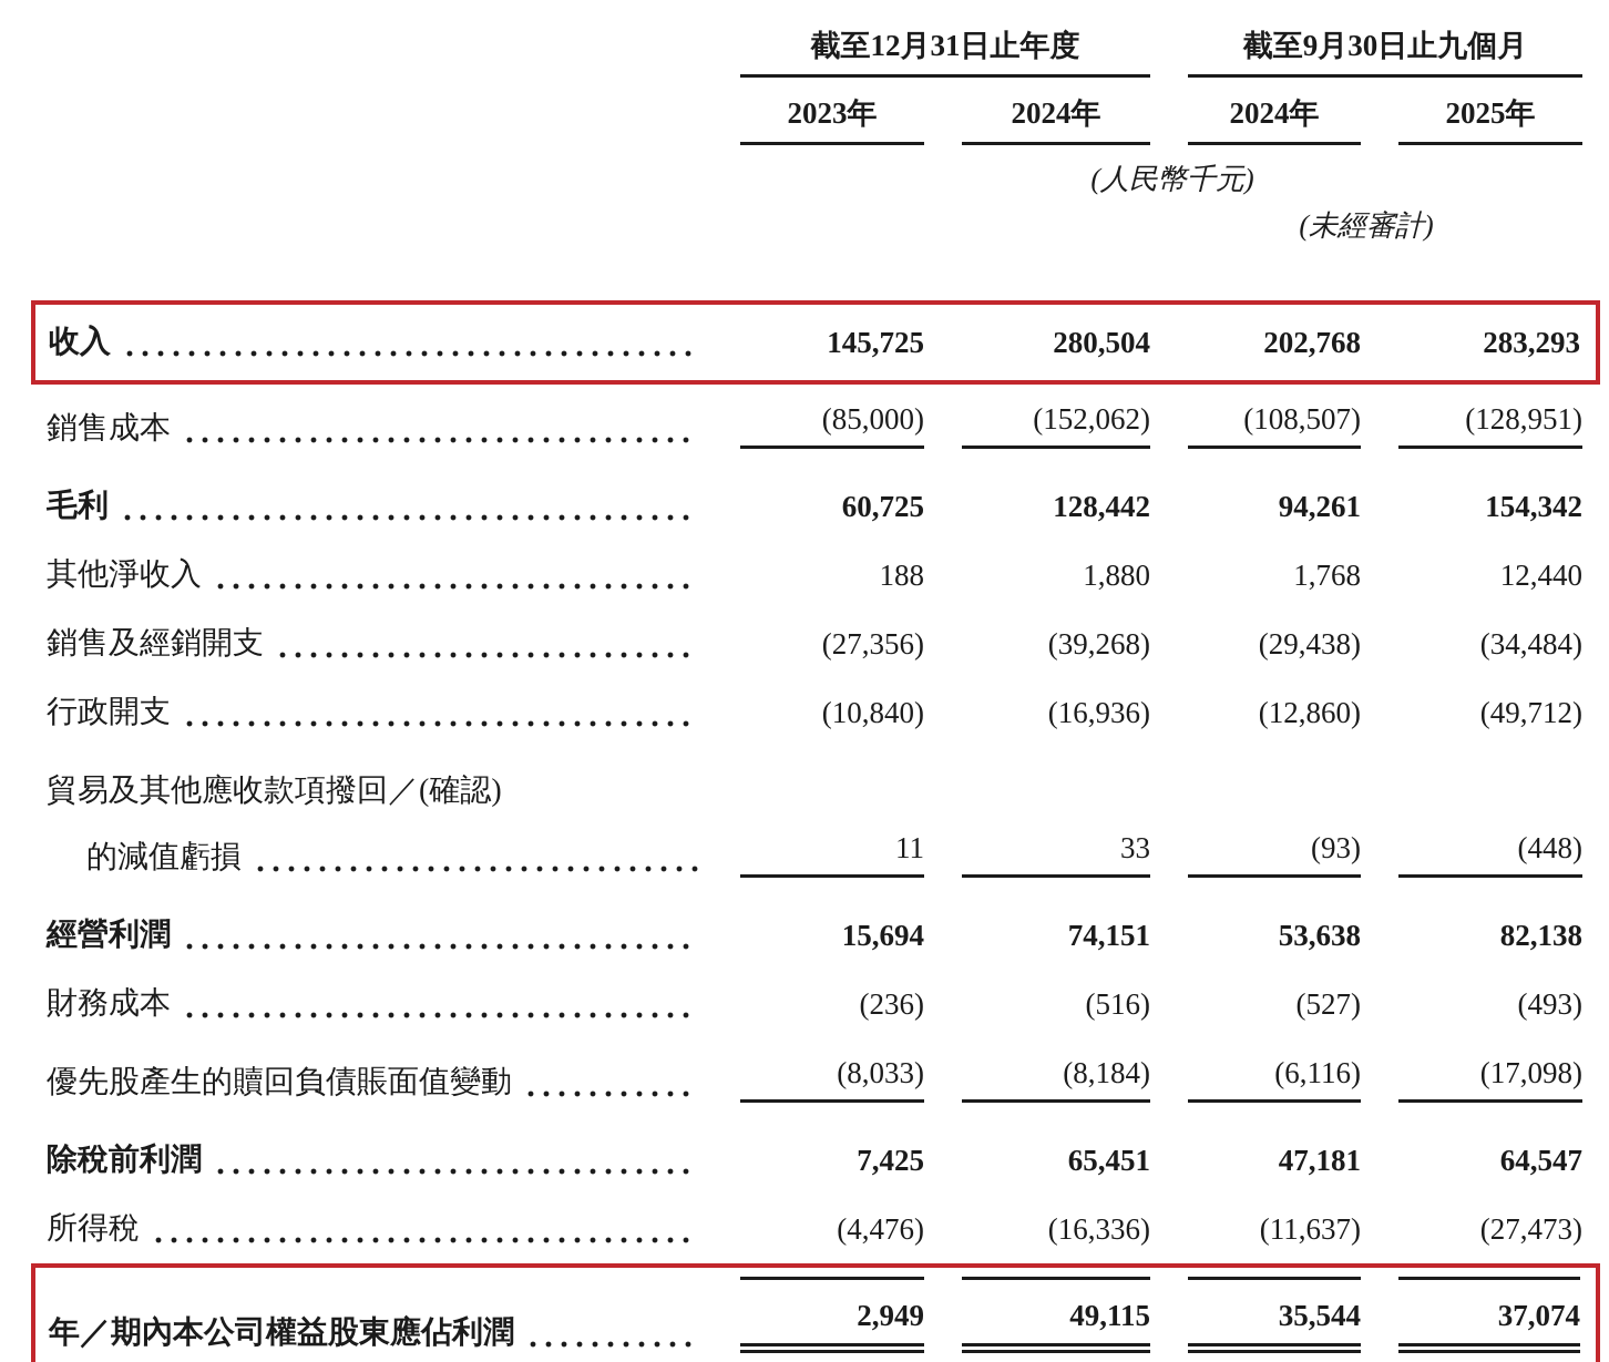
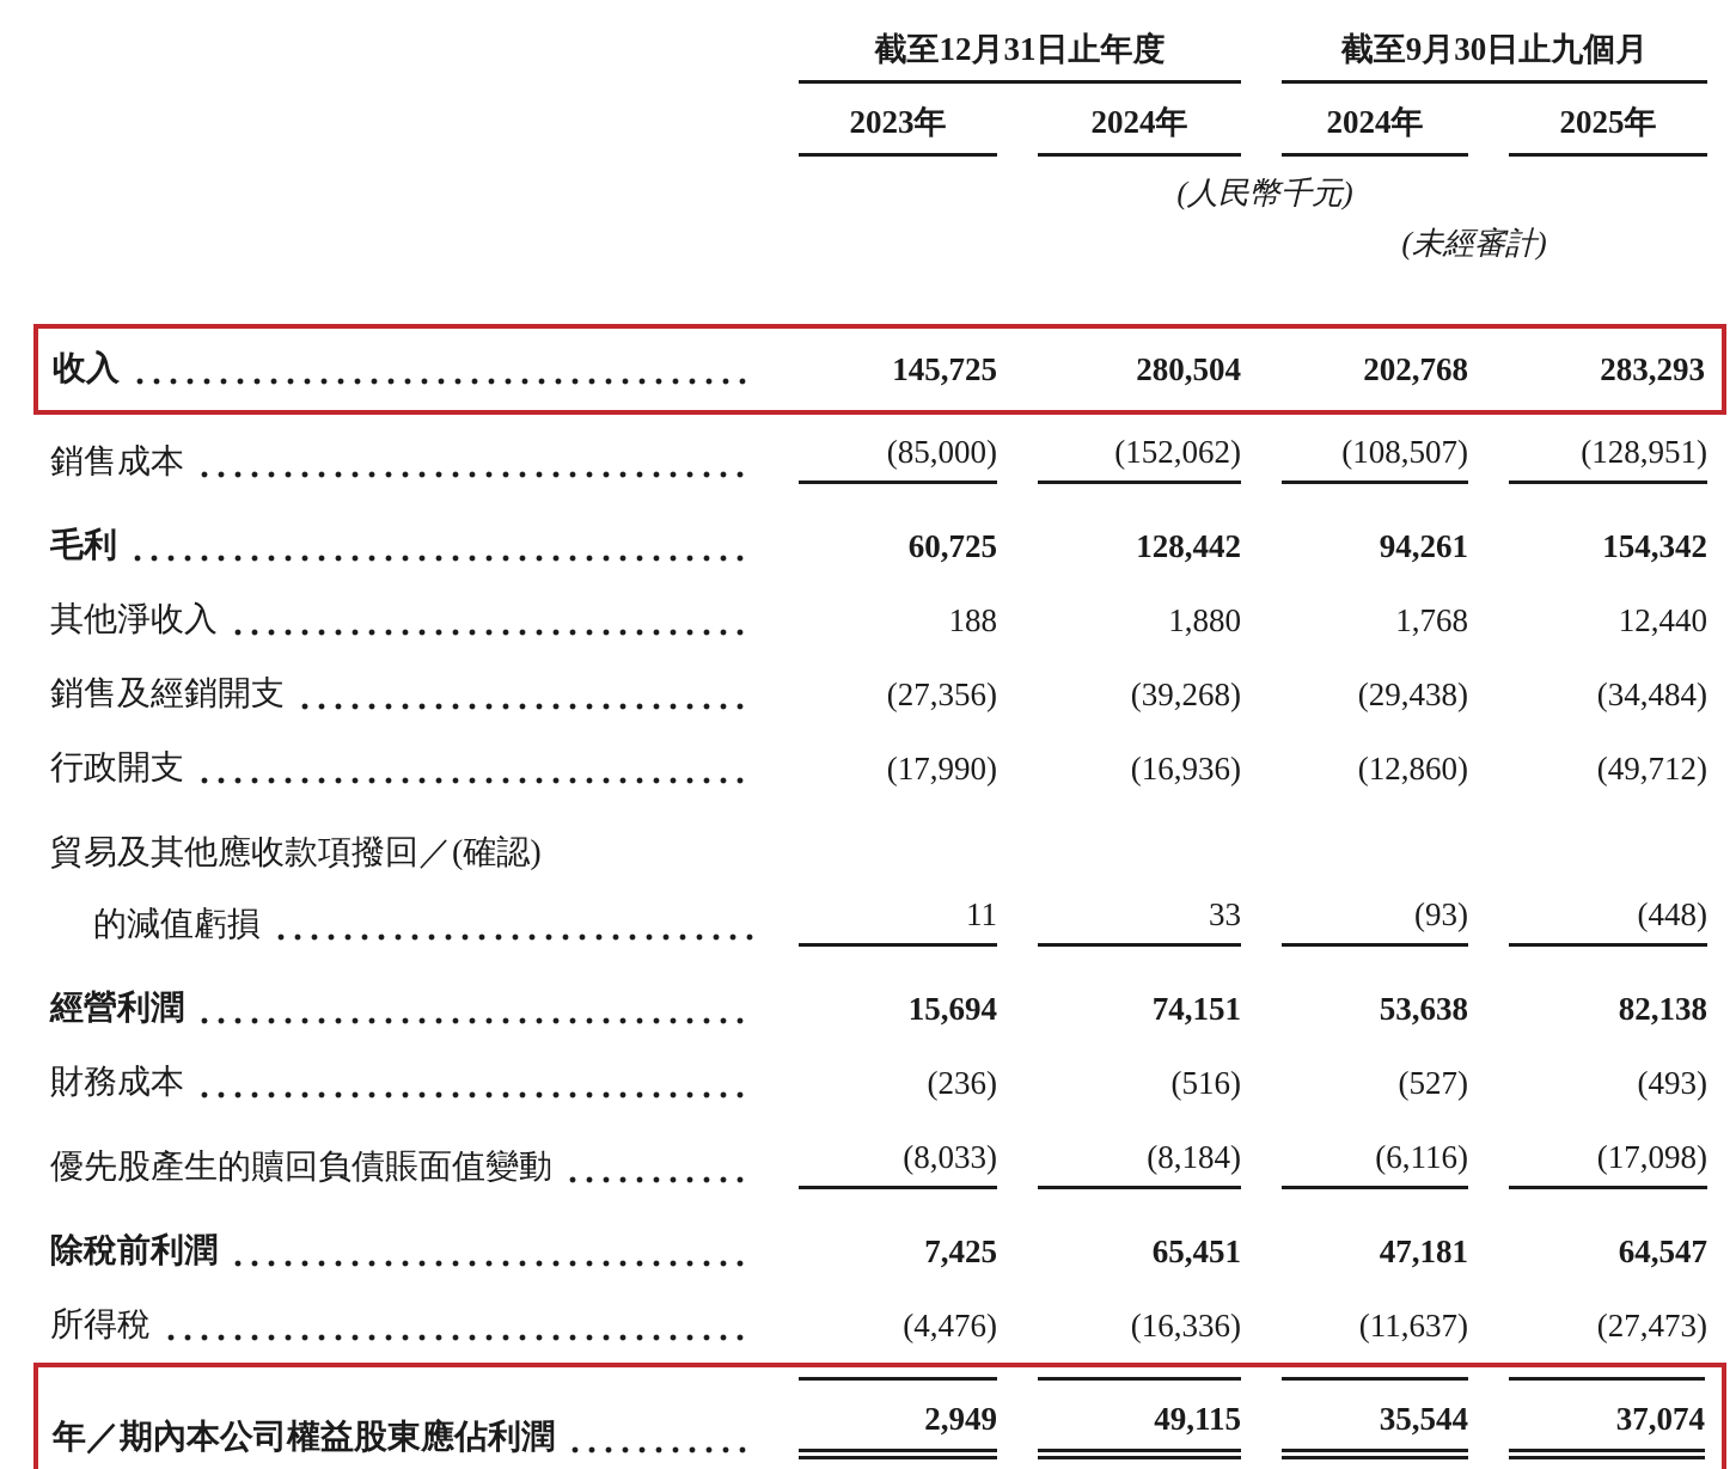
  	截至12月31日止年度	截至9月30日止九個月
  	2023年	2024年	2024年	2025年
  	(人民幣千元)
  	(未經審計)
  收入	145,725	280,504	202,768	283,293
  銷售成本	(85,000)	(152,062)	(108,507)	(128,951)
  毛利	60,725	128,442	94,261	154,342
  其他淨收入	188	1,880	1,768	12,440
  銷售及經銷開支	(27,356)	(39,268)	(29,438)	(34,484)
- 行政開支	(10,840)	(16,936)	(12,860)	(49,712)
+ 行政開支	(17,990)	(16,936)	(12,860)	(49,712)
  貿易及其他應收款項撥回／(確認)
  的減值虧損	11	33	(93)	(448)
  經營利潤	15,694	74,151	53,638	82,138
  財務成本	(236)	(516)	(527)	(493)
  優先股產生的贖回負債賬面值變動	(8,033)	(8,184)	(6,116)	(17,098)
  除稅前利潤	7,425	65,451	47,181	64,547
  所得稅	(4,476)	(16,336)	(11,637)	(27,473)
  年／期內本公司權益股東應佔利潤	2,949	49,115	35,544	37,074
